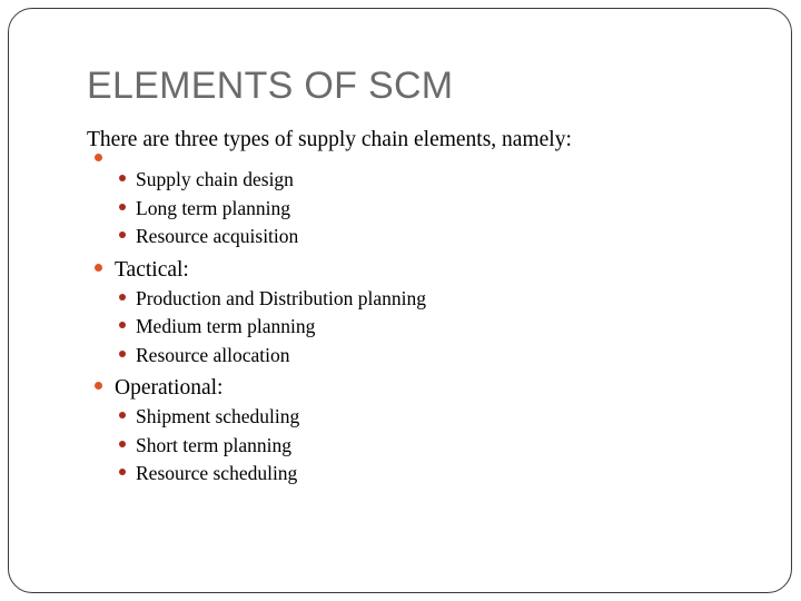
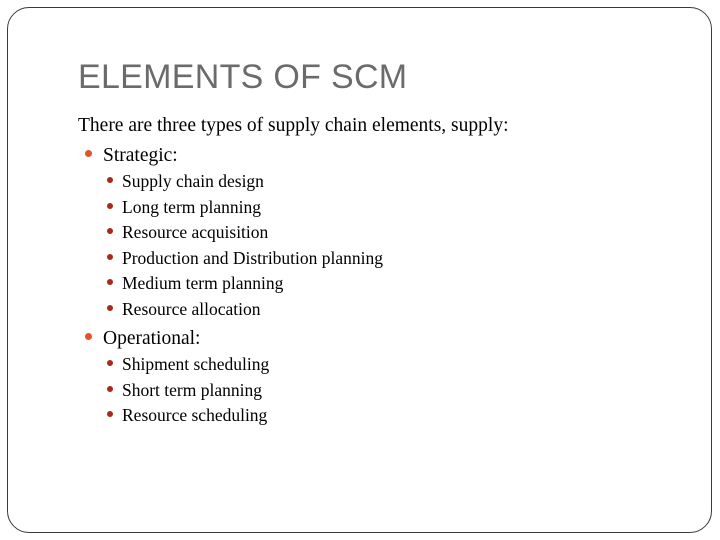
  ELEMENTS OF SCM
- There are three types of supply chain elements, namely:
+ There are three types of supply chain elements, supply:
+ Strategic:
  Supply chain design
  Long term planning
  Resource acquisition
- Tactical:
  Production and Distribution planning
  Medium term planning
  Resource allocation
  Operational:
  Shipment scheduling
  Short term planning
  Resource scheduling
